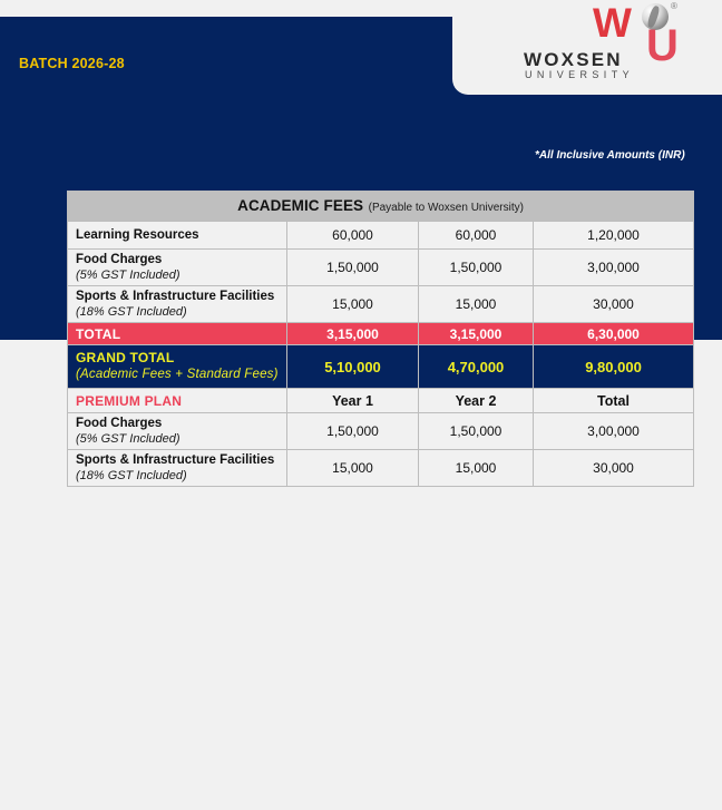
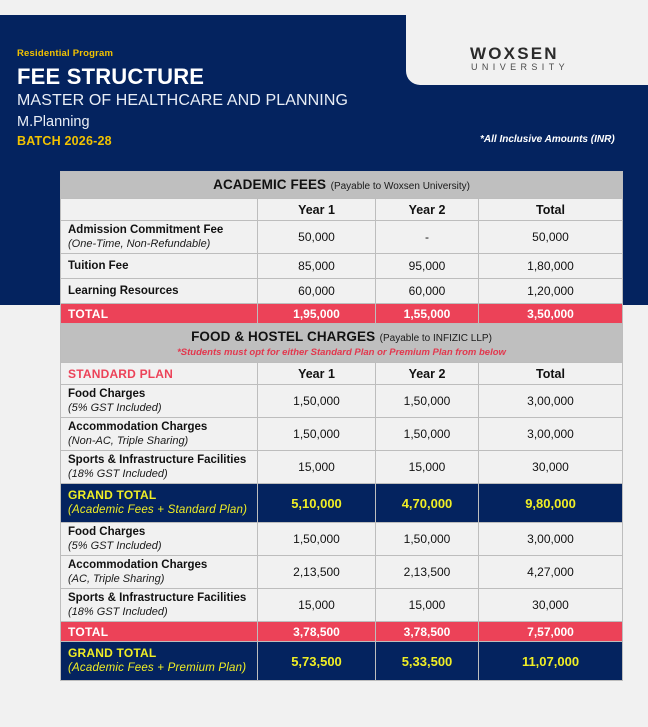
- W
- ®
- U
  WOXSEN
  UNIVERSITY
+ Residential Program
+ FEE STRUCTURE
+ MASTER OF HEALTHCARE AND PLANNING
+ M.Planning
  BATCH 2026-28
  *All Inclusive Amounts (INR)
  ACADEMIC FEES (Payable to Woxsen University)
+ 	Year 1	Year 2	Total
+ Admission Commitment Fee (One-Time, Non-Refundable)	50,000	-	50,000
+ Tuition Fee	85,000	95,000	1,80,000
  Learning Resources	60,000	60,000	1,20,000
+ TOTAL	1,95,000	1,55,000	3,50,000
+ FOOD & HOSTEL CHARGES (Payable to INFIZIC LLP) *Students must opt for either Standard Plan or Premium Plan from below
+ STANDARD PLAN	Year 1	Year 2	Total
  Food Charges (5% GST Included)	1,50,000	1,50,000	3,00,000
+ Accommodation Charges (Non-AC, Triple Sharing)	1,50,000	1,50,000	3,00,000
  Sports & Infrastructure Facilities (18% GST Included)	15,000	15,000	30,000
- TOTAL	3,15,000	3,15,000	6,30,000
- GRAND TOTAL (Academic Fees + Standard Fees)	5,10,000	4,70,000	9,80,000
+ GRAND TOTAL (Academic Fees + Standard Plan)	5,10,000	4,70,000	9,80,000
- PREMIUM PLAN	Year 1	Year 2	Total
  Food Charges (5% GST Included)	1,50,000	1,50,000	3,00,000
+ Accommodation Charges (AC, Triple Sharing)	2,13,500	2,13,500	4,27,000
  Sports & Infrastructure Facilities (18% GST Included)	15,000	15,000	30,000
+ TOTAL	3,78,500	3,78,500	7,57,000
+ GRAND TOTAL (Academic Fees + Premium Plan)	5,73,500	5,33,500	11,07,000
